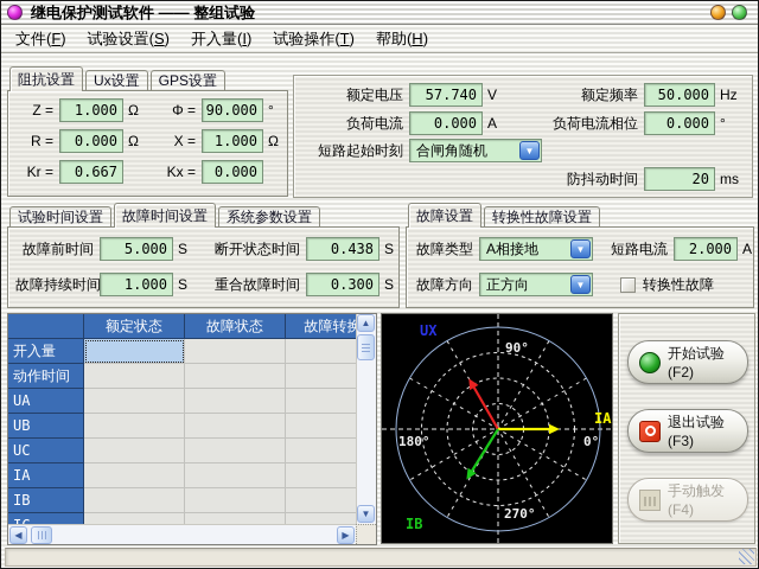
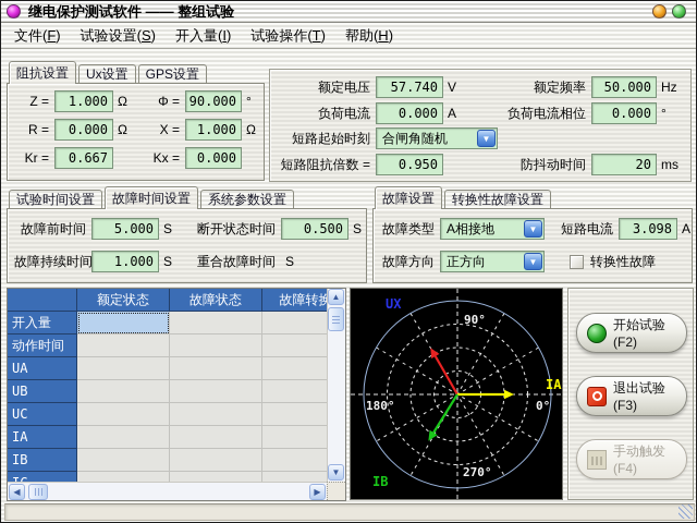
  继电保护测试软件 —— 整组试验
  文件(F)
  试验设置(S)
  开入量(I)
  试验操作(T)
  帮助(H)
  阻抗设置
  Ux设置
  GPS设置
  Z =
  1.000
  Ω
  Φ =
  90.000
  °
  R =
  0.000
  Ω
  X =
  1.000
  Ω
  Kr =
  0.667
  Kx =
  0.000
  额定电压
  57.740
  V
  额定频率
  50.000
  Hz
  负荷电流
  0.000
  A
  负荷电流相位
  0.000
  °
  短路起始时刻
  合闸角随机
  ▼
+ 短路阻抗倍数 =
+ 0.950
  防抖动时间
  20
  ms
  试验时间设置
  故障时间设置
  系统参数设置
  故障前时间
  5.000
  S
  断开状态时间
- 0.438
+ 0.500
  S
  故障持续时间
  1.000
  S
  重合故障时间
- 0.300
  S
  故障设置
  转换性故障设置
  故障类型
  A相接地
  ▼
  短路电流
- 2.000
+ 3.098
  A
  故障方向
  正方向
  ▼
  转换性故障
  额定状态
  故障状态
  故障转换
  开入量
  动作时间
  UA
  UB
  UC
  IA
  IB
  ▲
  ▼
  ◀
  ▶
  90°
  180°
  0°
  270°
  UX
  IA
  IB
  开始试验(F2)
  退出试验(F3)
  手动触发(F4)
